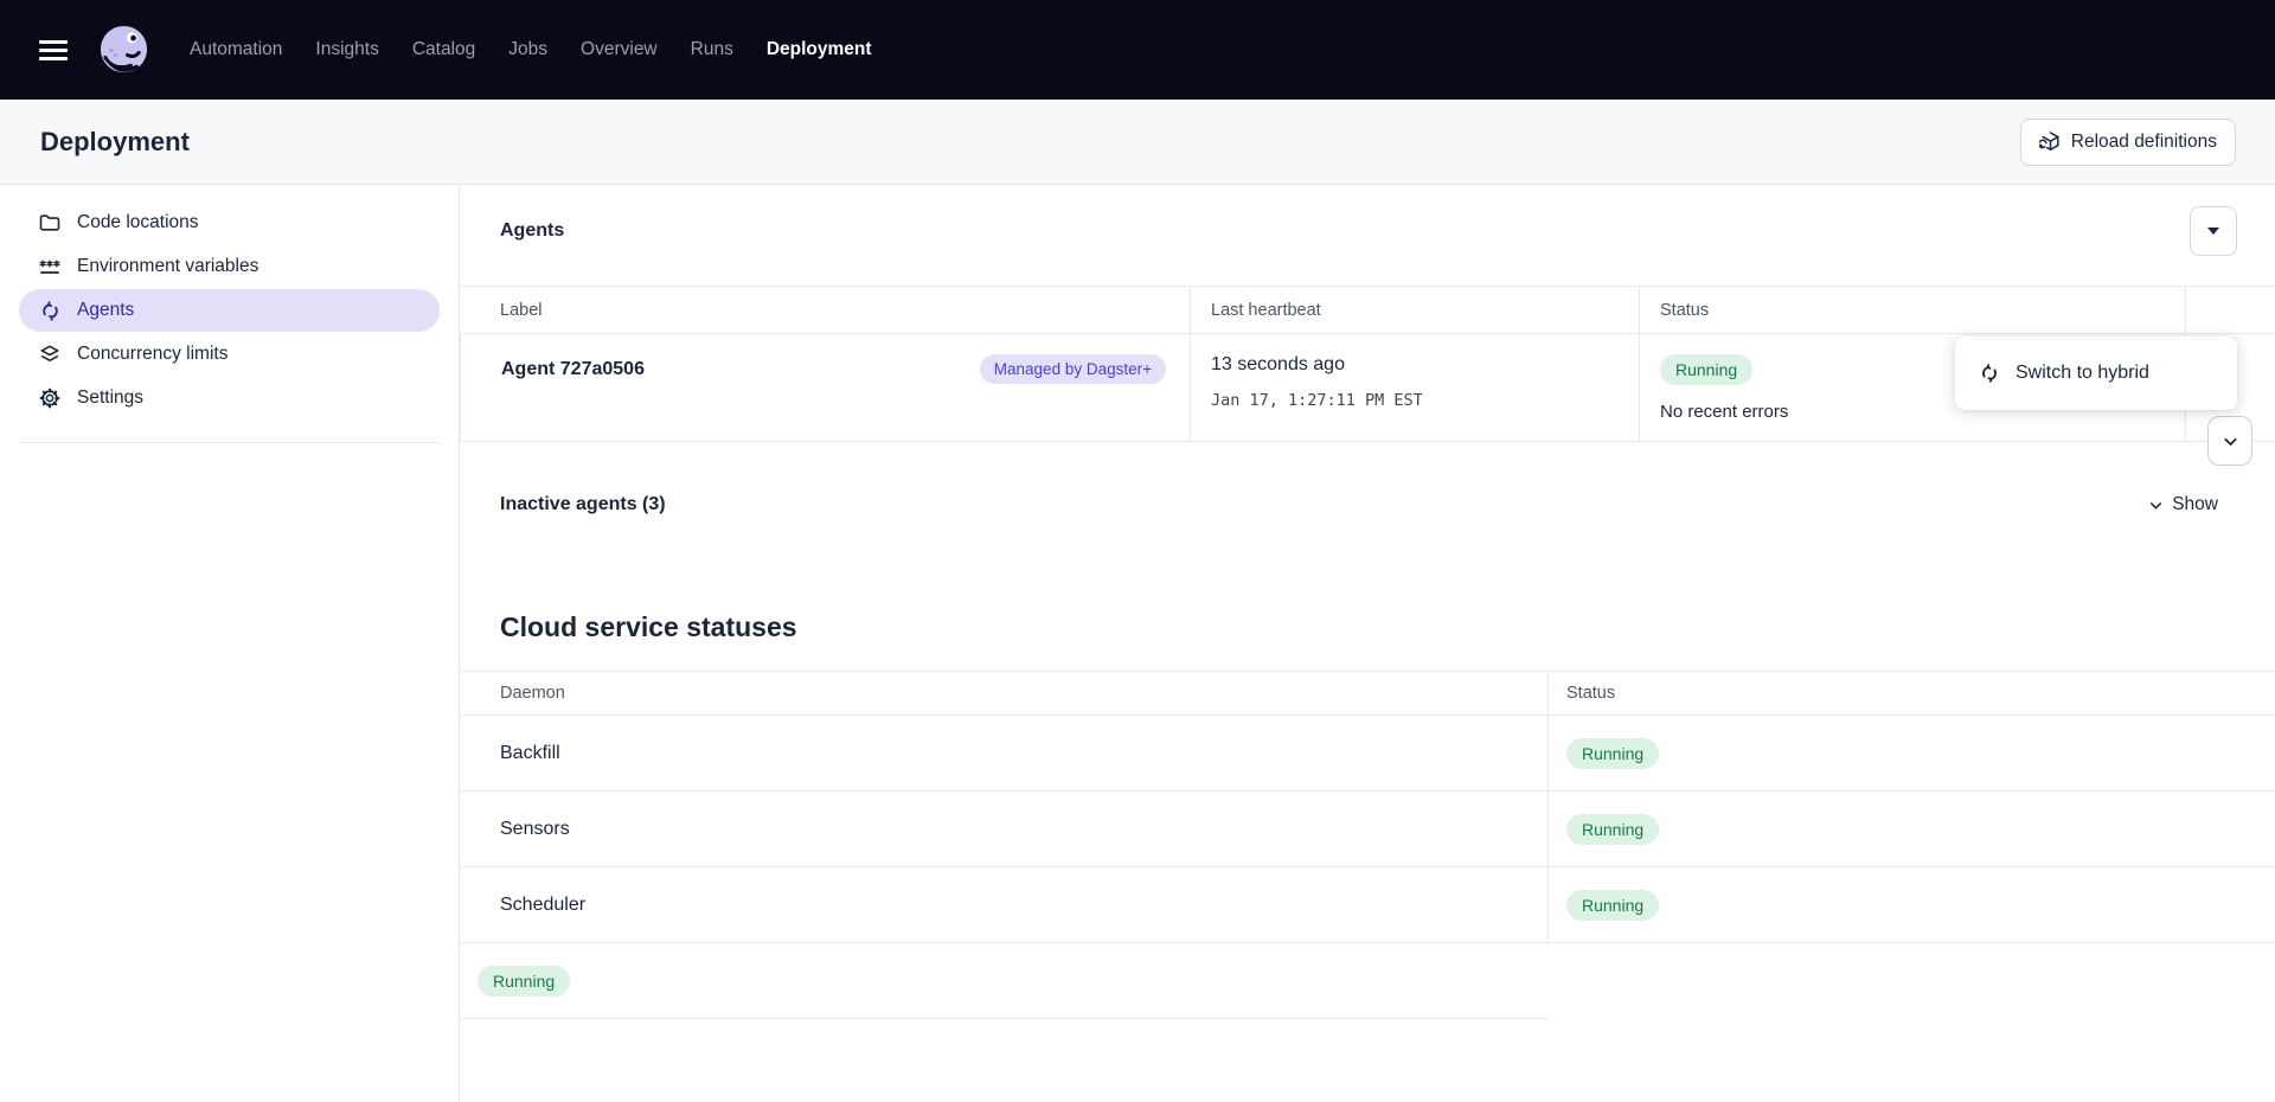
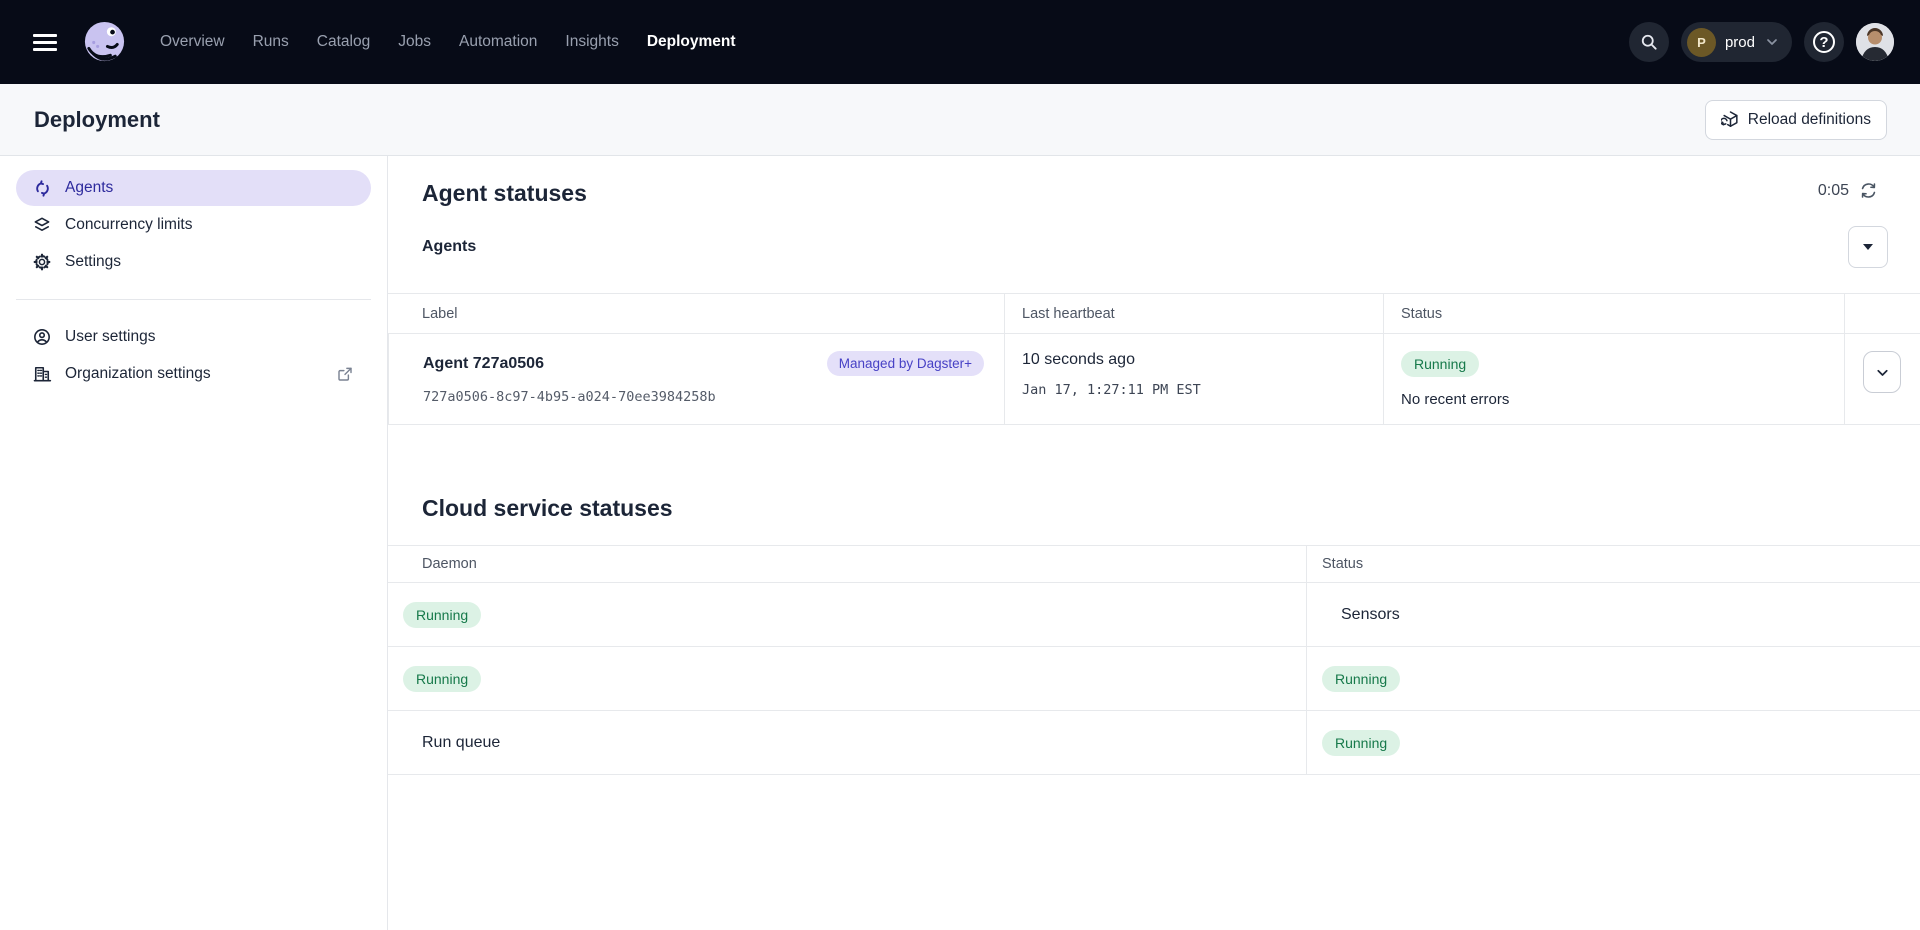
- Automation
+ Overview
- Insights
+ Runs
  Catalog
  Jobs
- Overview
+ Automation
- Runs
+ Insights
  Deployment
+ P
+ prod
+ ?
  Deployment
  Reload definitions
- Code locations
- Environment variables
  Agents
  Concurrency limits
  Settings
+ User settings
+ Organization settings
+ Agent statuses
+ 0:05
  Agents
  Label
  Last heartbeat
  Status
  Agent 727a0506
  Managed by Dagster+
+ 727a0506-8c97-4b95-a024-70ee3984258b
- 13 seconds ago
+ 10 seconds ago
  Jan 17, 1:27:11 PM EST
  Running
  No recent errors
- Switch to hybrid
- Inactive agents (3)
- Show
  Cloud service statuses
  Daemon
  Status
- Backfill
  Running
  Sensors
  Running
- Scheduler
  Running
+ Run queue
  Running
